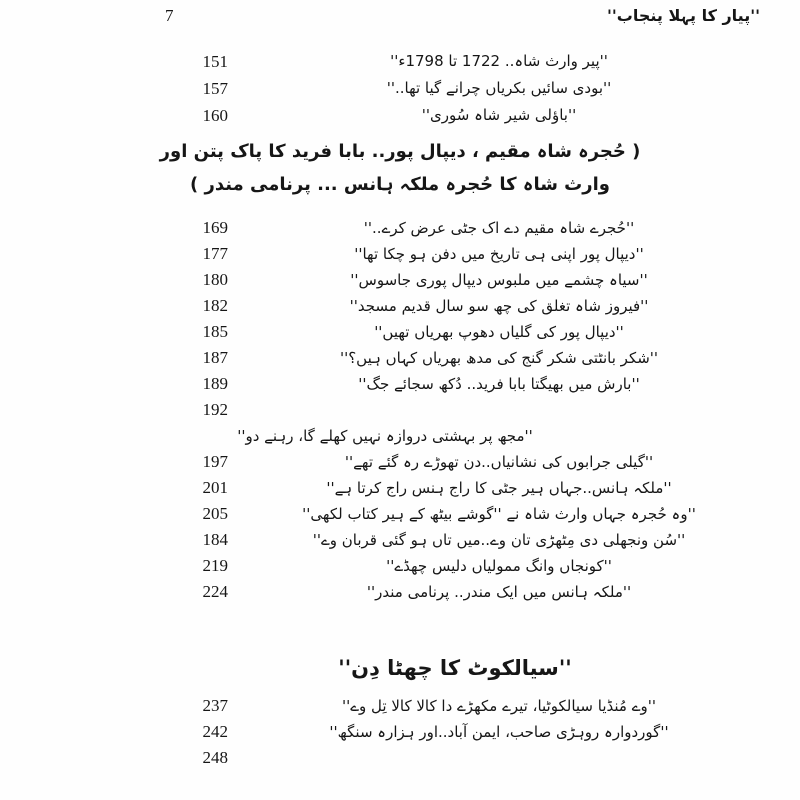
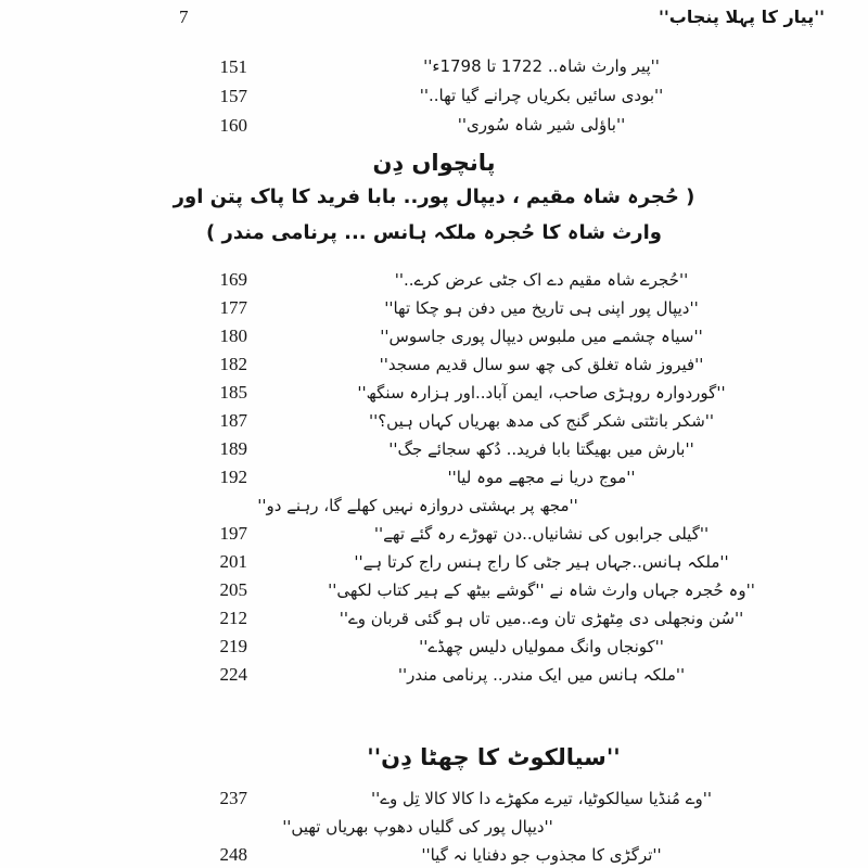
  7
  ''پیار کا پہلا پنجاب''
  151
  ''پیر وارث شاہ.. 1722 تا 1798ء''
  157
  ''بودی سائیں بکریاں چرانے گیا تھا..''
  160
  ''باؤلی شیر شاہ سُوری''
+ پانچواں دِن
  ( حُجرہ شاہ مقیم ، دیپال پور.. بابا فرید کا پاک پتن اور
  وارث شاہ کا حُجرہ ملکہ ہانس ... پرنامی مندر )
  169
  ''حُجرے شاہ مقیم دے اک جٹی عرض کرے..''
  177
  ''دیپال پور اپنی ہی تاریخ میں دفن ہو چکا تھا''
  180
  ''سیاہ چشمے میں ملبوس دیپال پوری جاسوس''
  182
  ''فیروز شاہ تغلق کی چھ سو سال قدیم مسجد''
  185
- ''دیپال پور کی گلیاں دھوپ بھریاں تھیں''
+ ''گوردوارہ روہڑی صاحب، ایمن آباد..اور ہزارہ سنگھ''
  187
  ''شکر بانٹتی شکر گنج کی مدھ بھریاں کہاں ہیں؟''
  189
  ''بارش میں بھیگتا بابا فرید.. دُکھ سجائے جگ''
  192
+ ''موج دریا نے مجھے موہ لیا''
  ''مجھ پر بہشتی دروازہ نہیں کھلے گا، رہنے دو''
  197
  ''گیلی جرابوں کی نشانیاں..دن تھوڑے رہ گئے تھے''
  201
  ''ملکہ ہانس..جہاں ہیر جٹی کا راج ہنس راج کرتا ہے''
  205
  ''وہ حُجرہ جہاں وارث شاہ نے ''گوشے بیٹھ کے ہیر کتاب لکھی''
- 184
+ 212
  ''سُن ونجھلی دی مِٹھڑی تان وے..میں تاں ہو گئی قربان وے''
  219
  ''کونجاں وانگ ممولیاں دلیس چھڈے''
  224
  ''ملکہ ہانس میں ایک مندر.. پرنامی مندر''
  ''سیالکوٹ کا چھٹا دِن''
  237
  ''وے مُنڈیا سیالکوٹیا، تیرے مکھڑے دا کالا کالا تِل وے''
- 242
- ''گوردوارہ روہڑی صاحب، ایمن آباد..اور ہزارہ سنگھ''
+ ''دیپال پور کی گلیاں دھوپ بھریاں تھیں''
  248
+ ''ترگڑی کا مجذوب جو دفنایا نہ گیا''
